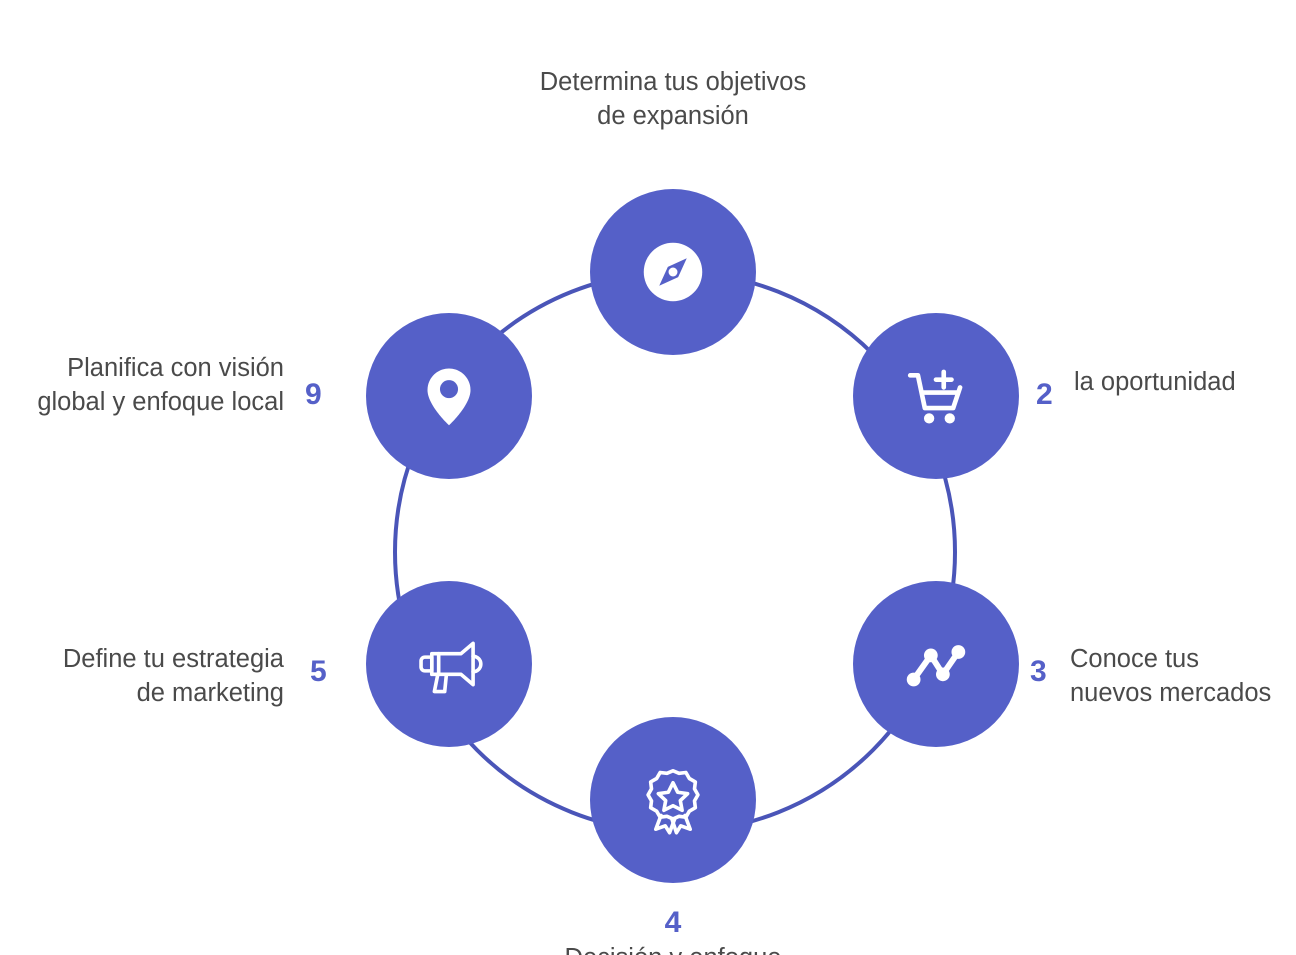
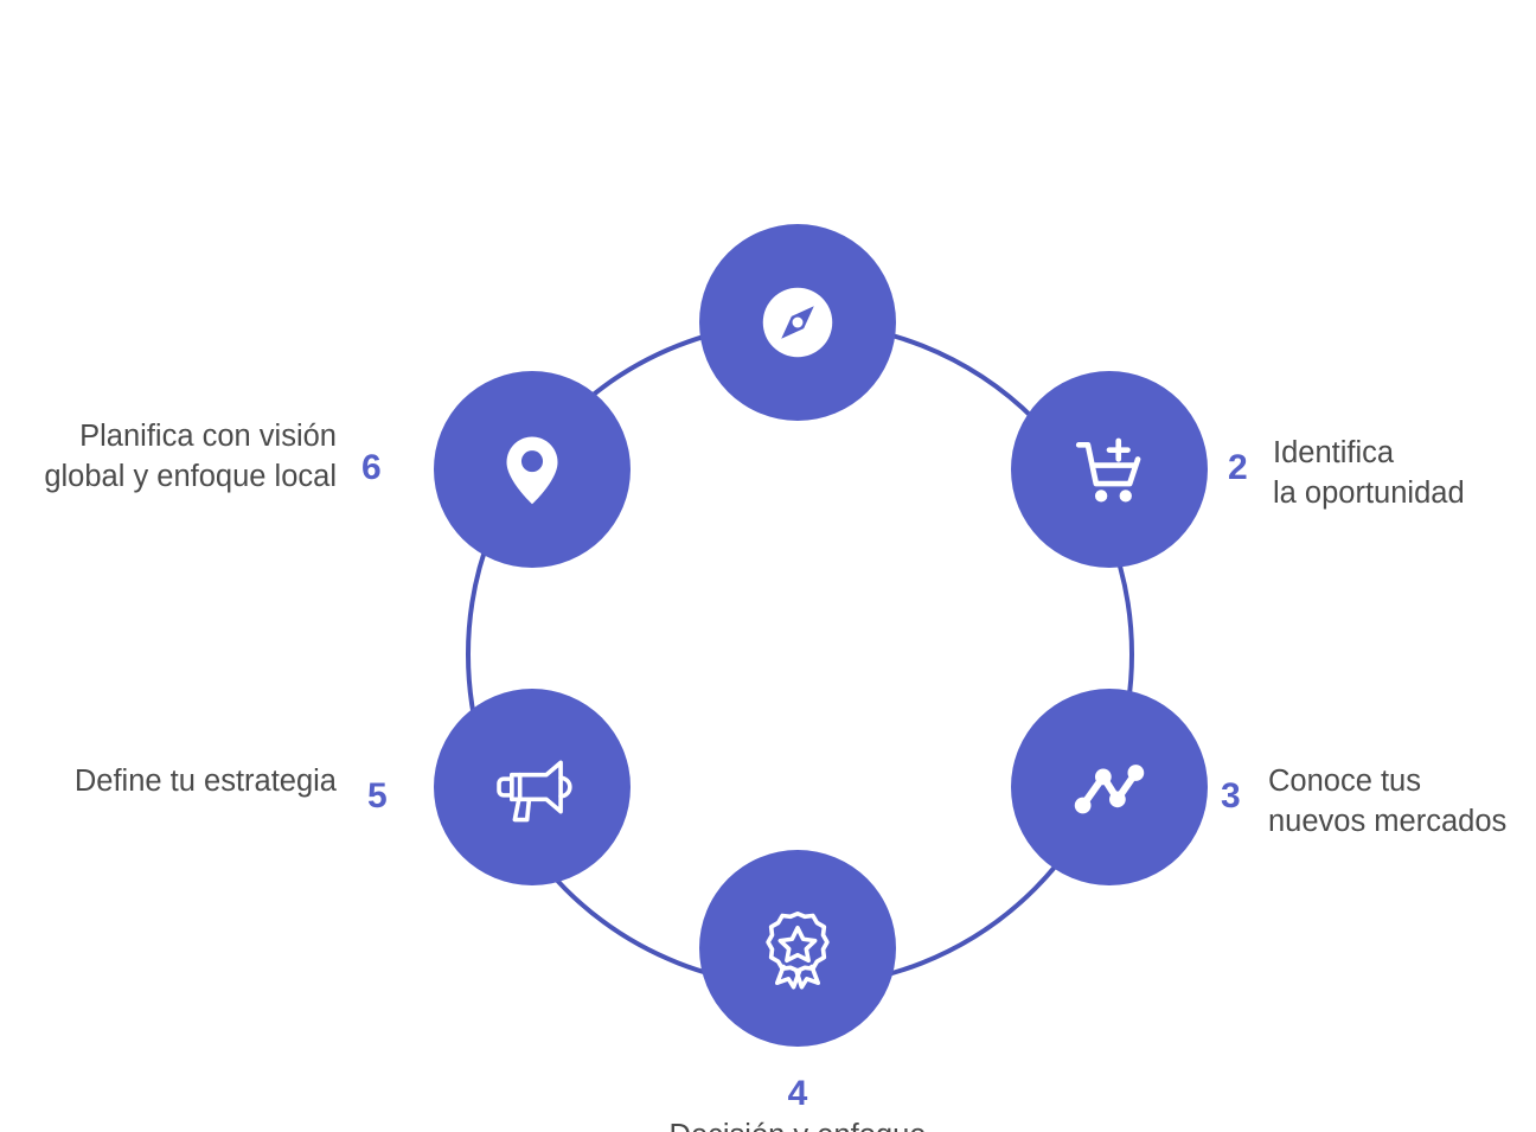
- Determina tus objetivos
- de expansión
  2
+ Identifica
  la oportunidad
  3
  Conoce tus
  nuevos mercados
  4
  5
  Define tu estrategia
- de marketing
- 9
+ 6
  Planifica con visión
  global y enfoque local
